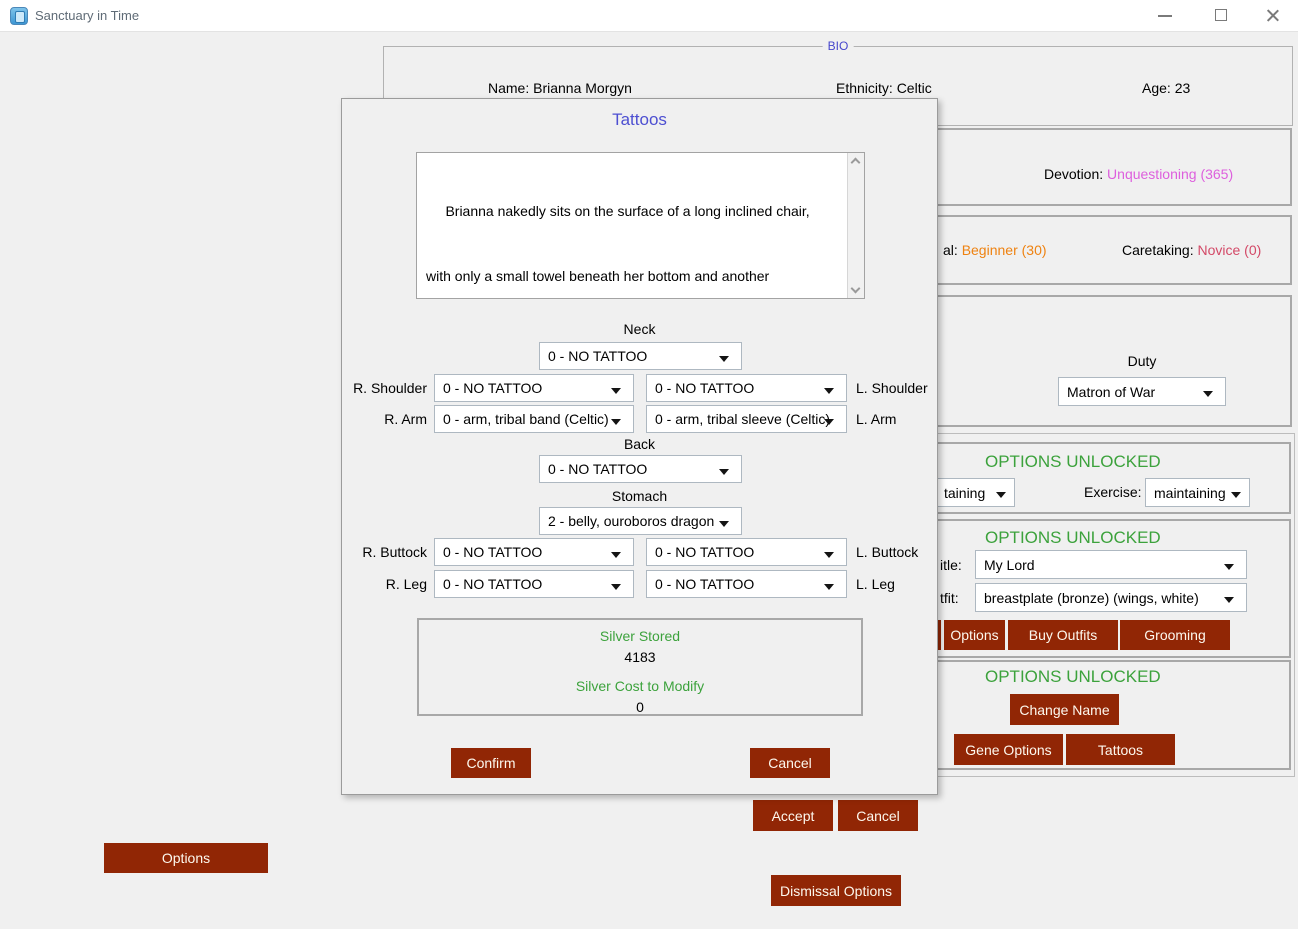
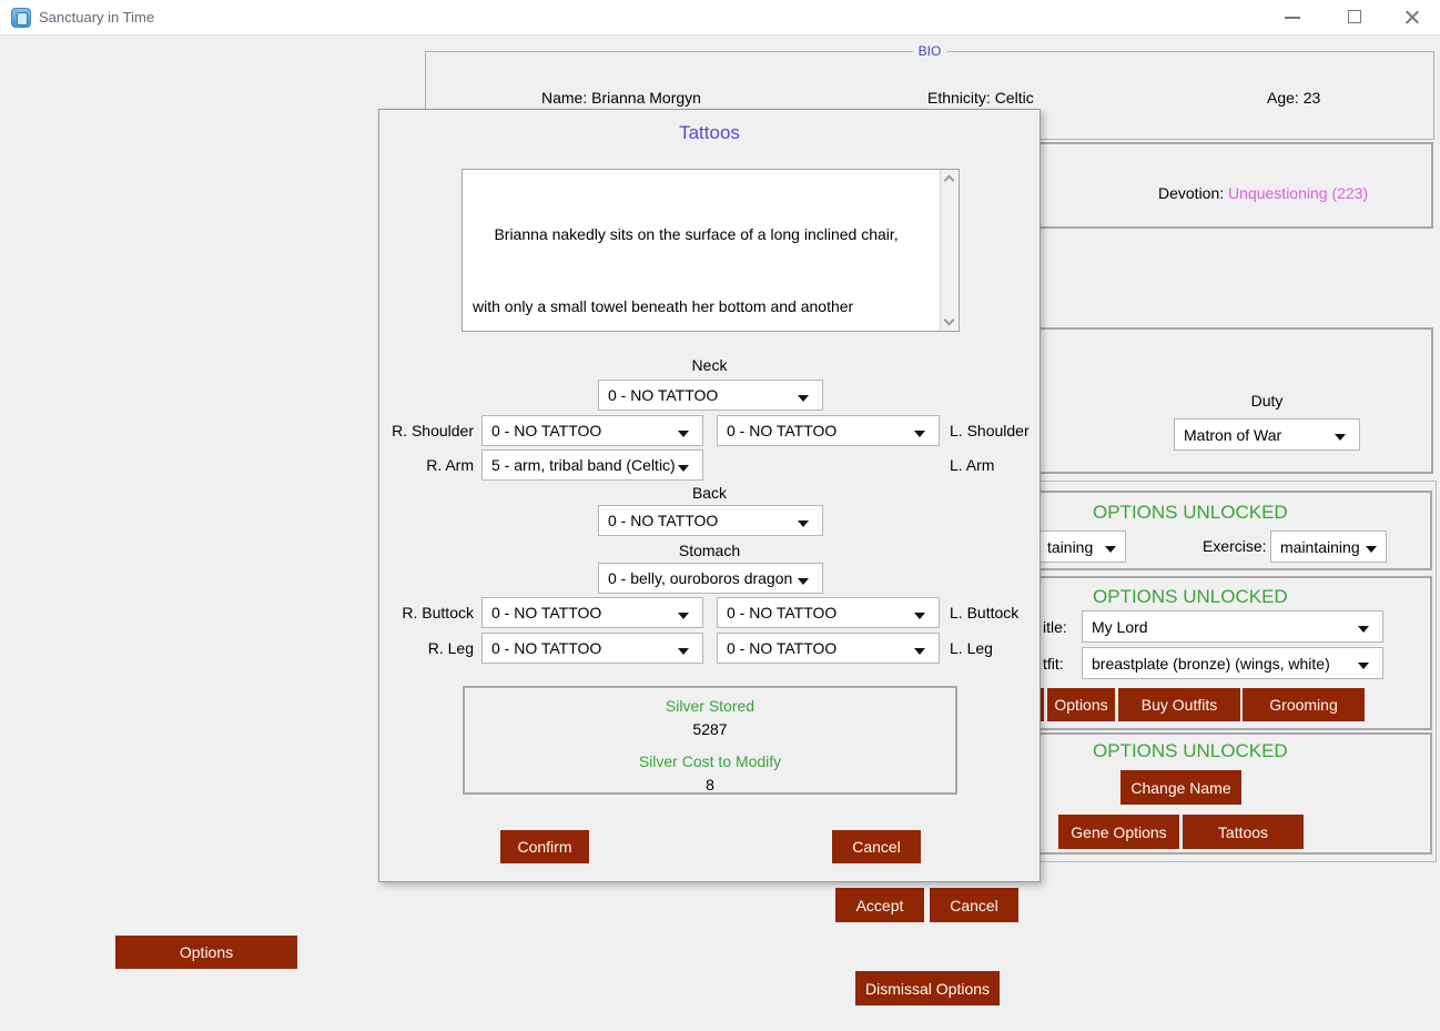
  Sanctuary in Time
  BIO
  Name: Brianna Morgyn
  Ethnicity: Celtic
  Age: 23
- Devotion: Unquestioning (365)
+ Devotion: Unquestioning (223)
- al: Beginner (30)
- Caretaking: Novice (0)
  Duty
  Matron of War
  OPTIONS UNLOCKED
  taining
  Exercise:
  maintaining
  OPTIONS UNLOCKED
  itle:
  My Lord
  tfit:
  breastplate (bronze) (wings, white)
  Options
  Buy Outfits
  Grooming
  OPTIONS UNLOCKED
  Change Name
  Gene Options
  Tattoos
  Accept
  Cancel
  Dismissal Options
  Options
  Tattoos
  Brianna nakedly sits on the surface of a long inclined chair,
  with only a small towel beneath her bottom and another
  Neck
  0 - NO TATTOO
  R. Shoulder
  0 - NO TATTOO
  0 - NO TATTOO
  L. Shoulder
  R. Arm
- 0 - arm, tribal band (Celtic)
+ 5 - arm, tribal band (Celtic)
- 0 - arm, tribal sleeve (Celtic)
  L. Arm
  Back
  0 - NO TATTOO
  Stomach
- 2 - belly, ouroboros dragon
+ 0 - belly, ouroboros dragon
  R. Buttock
  0 - NO TATTOO
  0 - NO TATTOO
  L. Buttock
  R. Leg
  0 - NO TATTOO
  0 - NO TATTOO
  L. Leg
  Silver Stored
- 4183
+ 5287
  Silver Cost to Modify
- 0
+ 8
  Confirm
  Cancel
